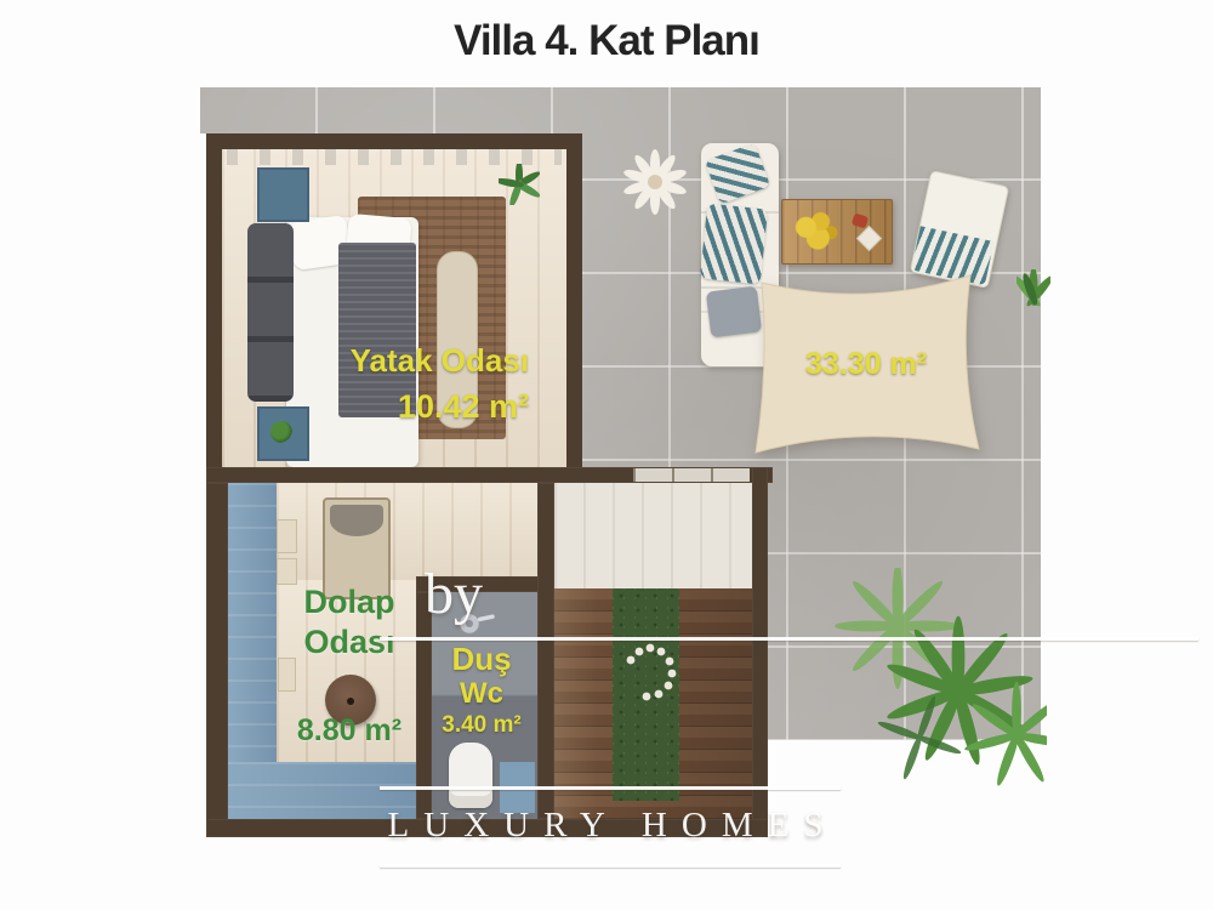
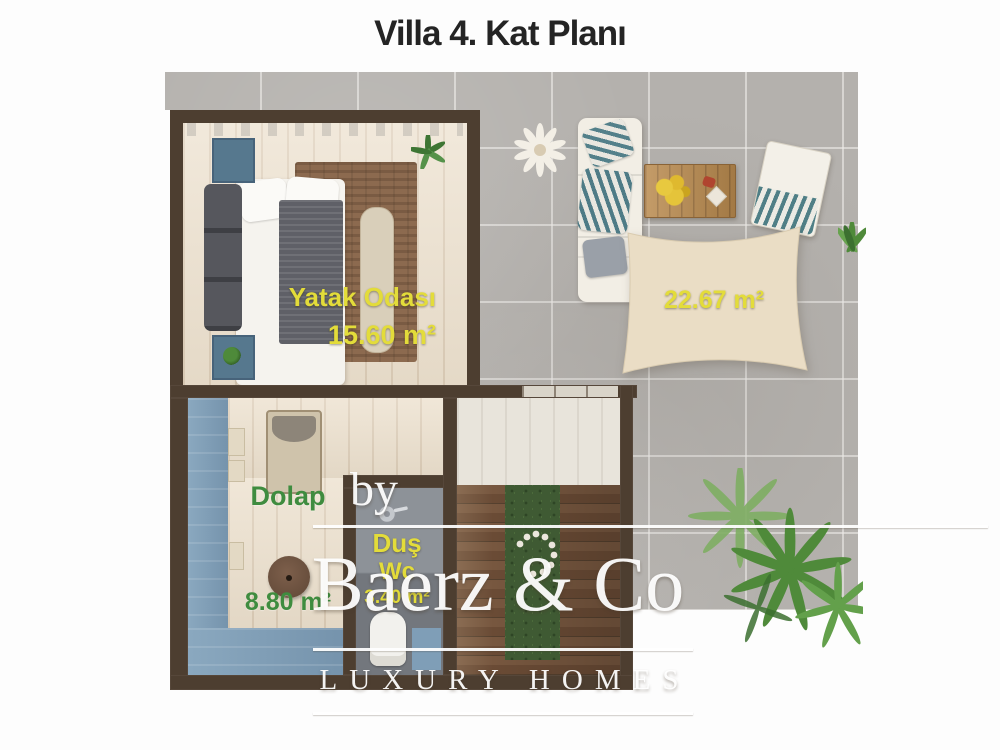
  Villa 4. Kat Planı
- 33.30 m²
+ 22.67 m²
  Yatak Odası
- 10.42 m²
+ 15.60 m²
  Dolap
- Odası
  8.80 m²
  Duş
  Wc
  3.40 m²
  by
+ Baerz & Co
  LUXURY HOMES
